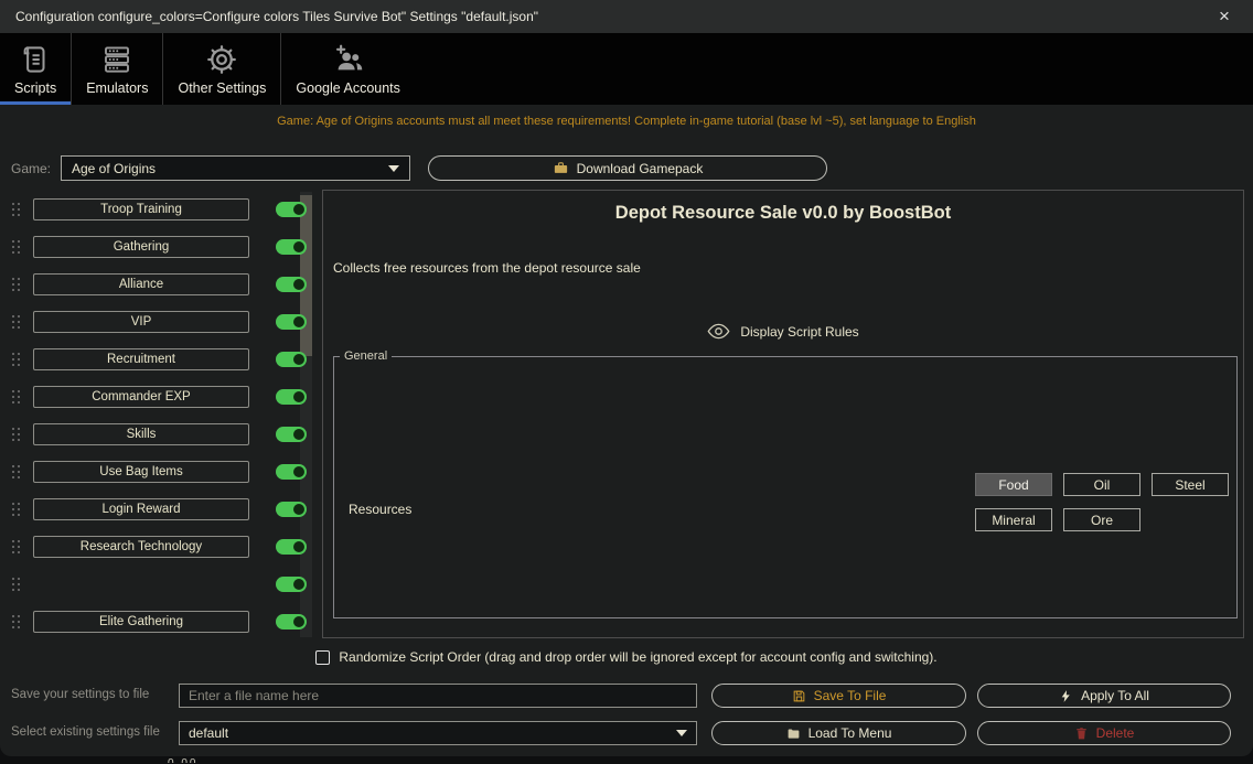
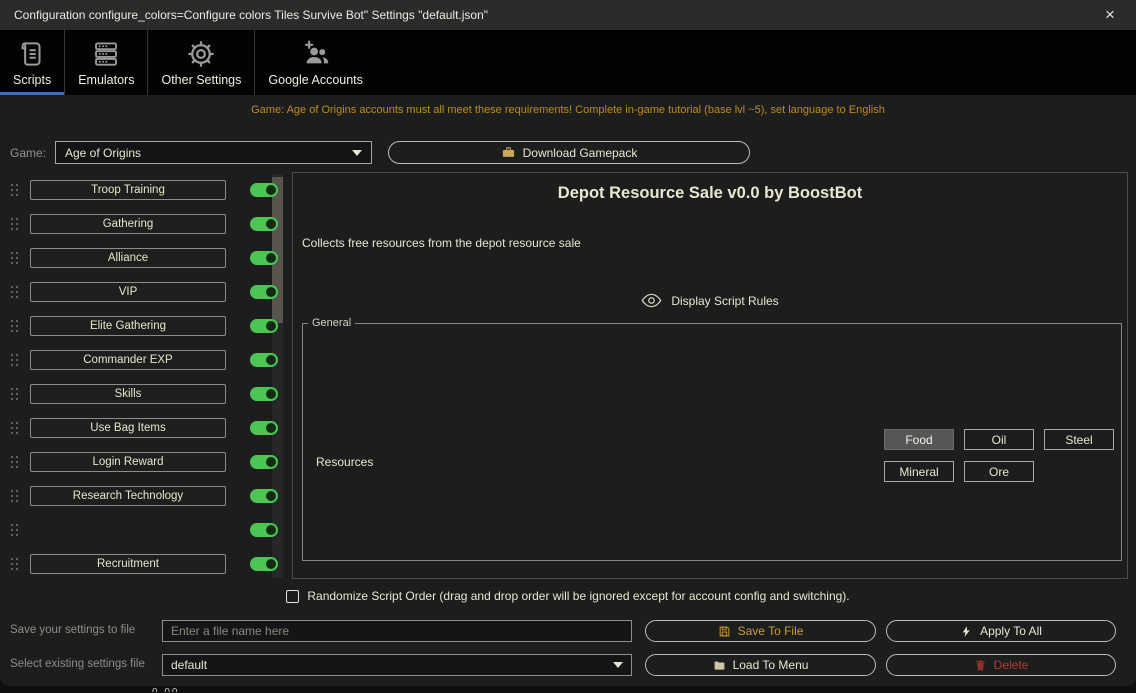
  Configuration configure_colors=Configure colors Tiles Survive Bot" Settings "default.json"
  ×
  Scripts
  Emulators
  Other Settings
  Google Accounts
  Game: Age of Origins accounts must all meet these requirements! Complete in-game tutorial (base lvl ~5), set language to English
  Game:
  Age of Origins
  Download Gamepack
  Troop Training
  Gathering
  Alliance
  VIP
- Recruitment
+ Elite Gathering
  Commander EXP
  Skills
  Use Bag Items
  Login Reward
  Research Technology
- Elite Gathering
+ Recruitment
  Depot Resource Sale v0.0 by BoostBot
  Collects free resources from the depot resource sale
  Display Script Rules
  General
  Resources
  Food
  Oil
  Steel
  Mineral
  Ore
  Randomize Script Order (drag and drop order will be ignored except for account config and switching).
  Save your settings to file
  Enter a file name here
  Save To File
  Apply To All
  Select existing settings file
  default
  Load To Menu
  Delete
